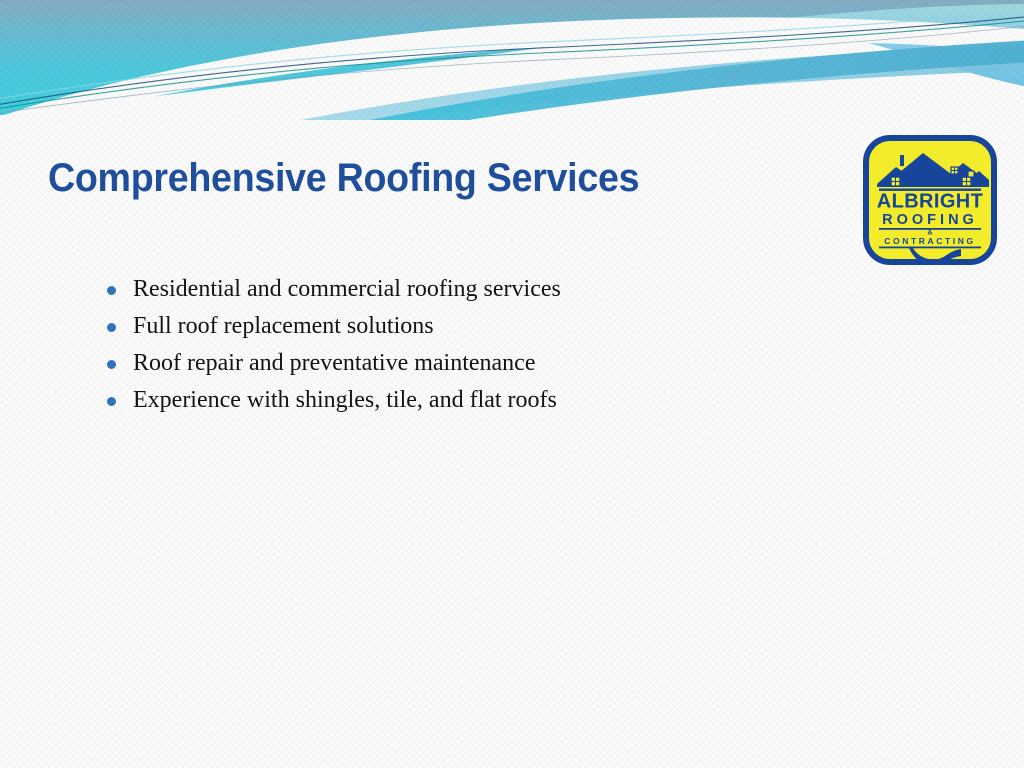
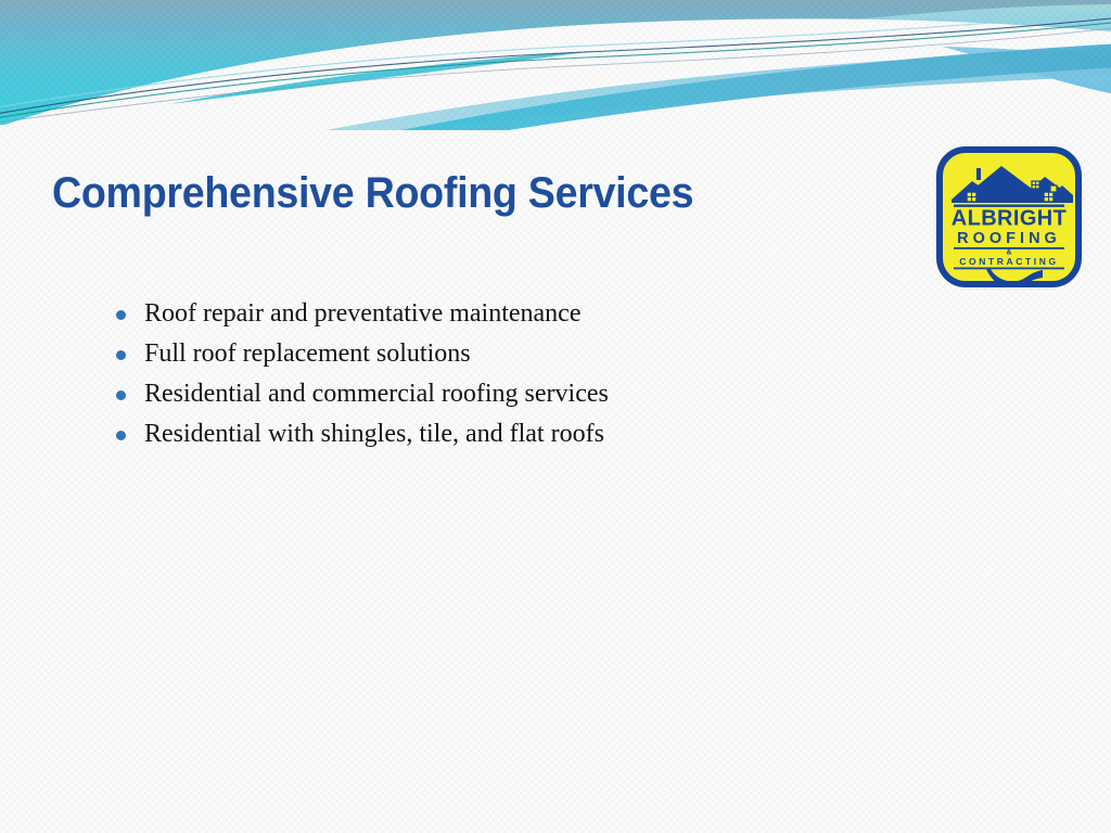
  Comprehensive Roofing Services
- Residential and commercial roofing services
+ Roof repair and preventative maintenance
  Full roof replacement solutions
- Roof repair and preventative maintenance
+ Residential and commercial roofing services
- Experience with shingles, tile, and flat roofs
+ Residential with shingles, tile, and flat roofs
  ALBRIGHT
  ROOFING
  CONTRACTING
